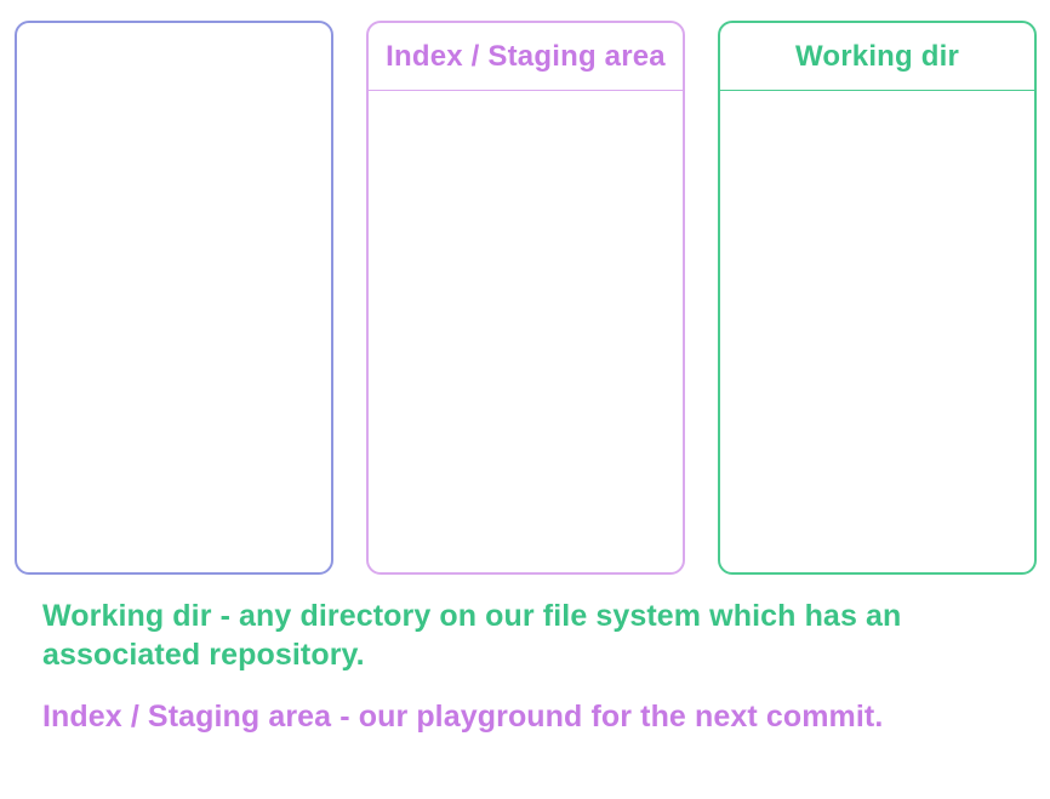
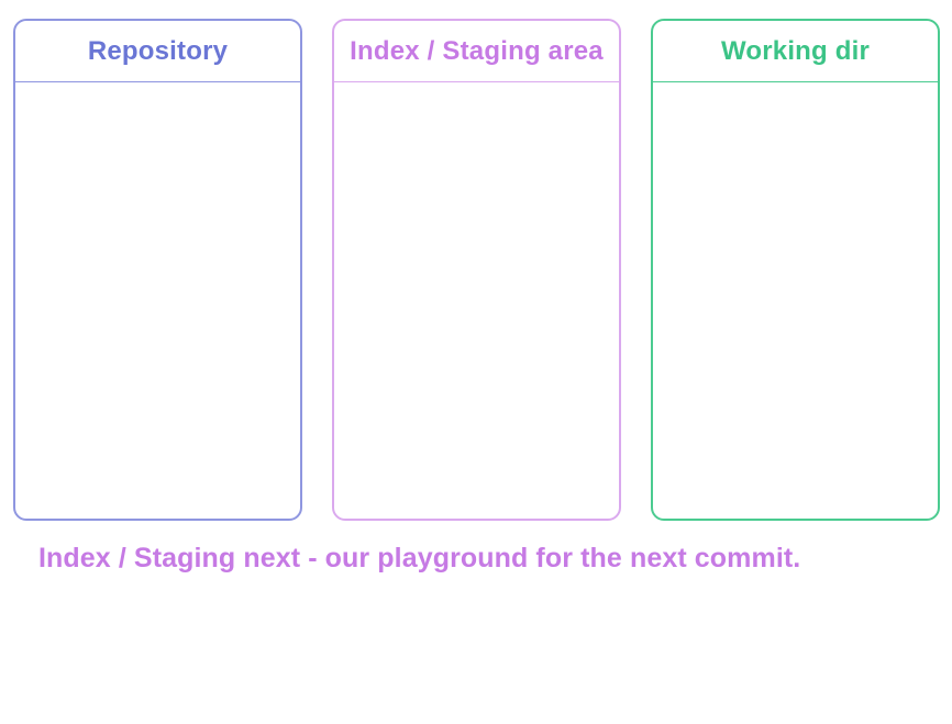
+ Repository
  Index / Staging area
  Working dir
- Working dir - any directory on our file system which has an associated repository.
- Index / Staging area - our playground for the next commit.
+ Index / Staging next - our playground for the next commit.
